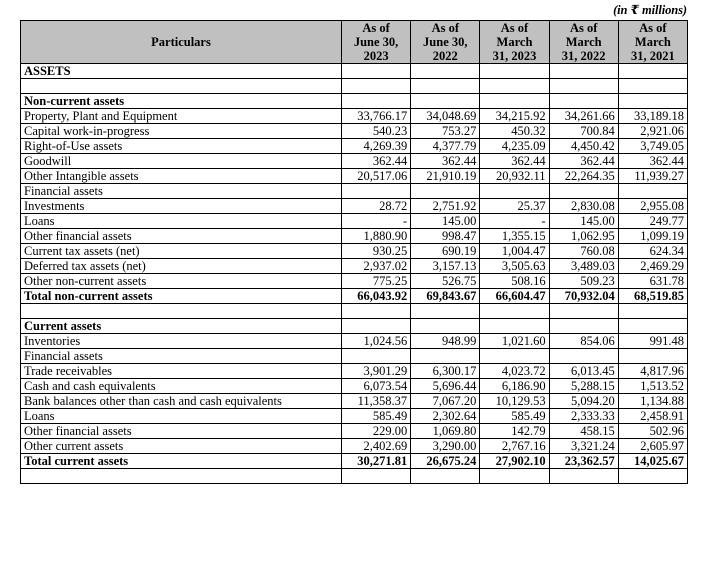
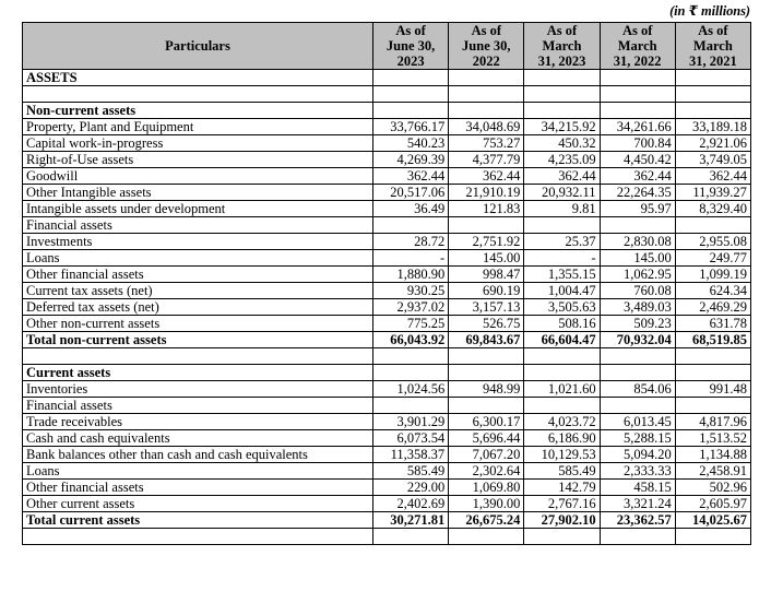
  (in ₹ millions)
  Particulars	As ofJune 30,2023	As ofJune 30,2022	As ofMarch31, 2023	As ofMarch31, 2022	As ofMarch31, 2021
  ASSETS
  Non-current assets
  Property, Plant and Equipment	33,766.17	34,048.69	34,215.92	34,261.66	33,189.18
  Capital work-in-progress	540.23	753.27	450.32	700.84	2,921.06
  Right-of-Use assets	4,269.39	4,377.79	4,235.09	4,450.42	3,749.05
  Goodwill	362.44	362.44	362.44	362.44	362.44
  Other Intangible assets	20,517.06	21,910.19	20,932.11	22,264.35	11,939.27
+ Intangible assets under development	36.49	121.83	9.81	95.97	8,329.40
  Financial assets
  Investments	28.72	2,751.92	25.37	2,830.08	2,955.08
  Loans	-	145.00	-	145.00	249.77
  Other financial assets	1,880.90	998.47	1,355.15	1,062.95	1,099.19
  Current tax assets (net)	930.25	690.19	1,004.47	760.08	624.34
  Deferred tax assets (net)	2,937.02	3,157.13	3,505.63	3,489.03	2,469.29
  Other non-current assets	775.25	526.75	508.16	509.23	631.78
  Total non-current assets	66,043.92	69,843.67	66,604.47	70,932.04	68,519.85
  Current assets
  Inventories	1,024.56	948.99	1,021.60	854.06	991.48
  Financial assets
  Trade receivables	3,901.29	6,300.17	4,023.72	6,013.45	4,817.96
  Cash and cash equivalents	6,073.54	5,696.44	6,186.90	5,288.15	1,513.52
  Bank balances other than cash and cash equivalents	11,358.37	7,067.20	10,129.53	5,094.20	1,134.88
  Loans	585.49	2,302.64	585.49	2,333.33	2,458.91
  Other financial assets	229.00	1,069.80	142.79	458.15	502.96
- Other current assets	2,402.69	3,290.00	2,767.16	3,321.24	2,605.97
+ Other current assets	2,402.69	1,390.00	2,767.16	3,321.24	2,605.97
  Total current assets	30,271.81	26,675.24	27,902.10	23,362.57	14,025.67
